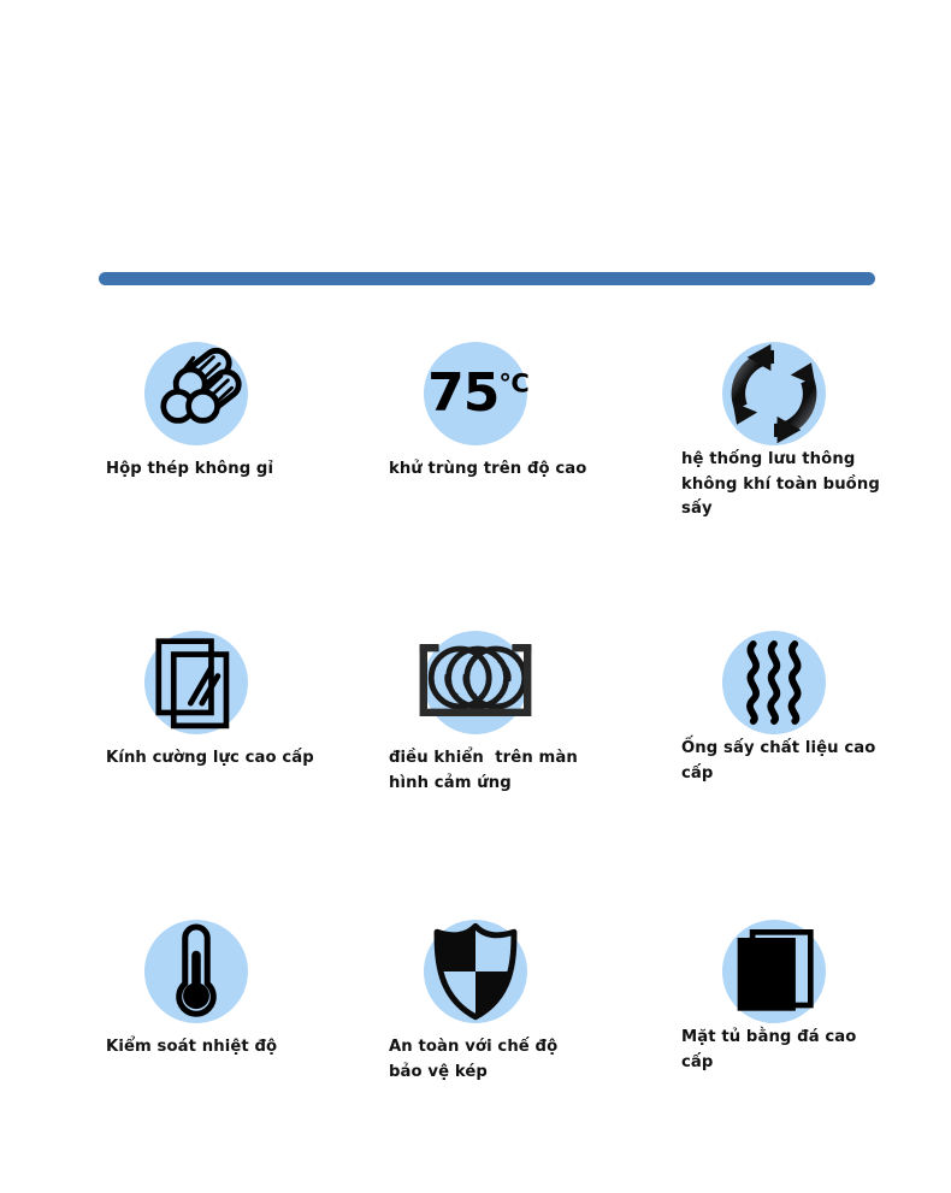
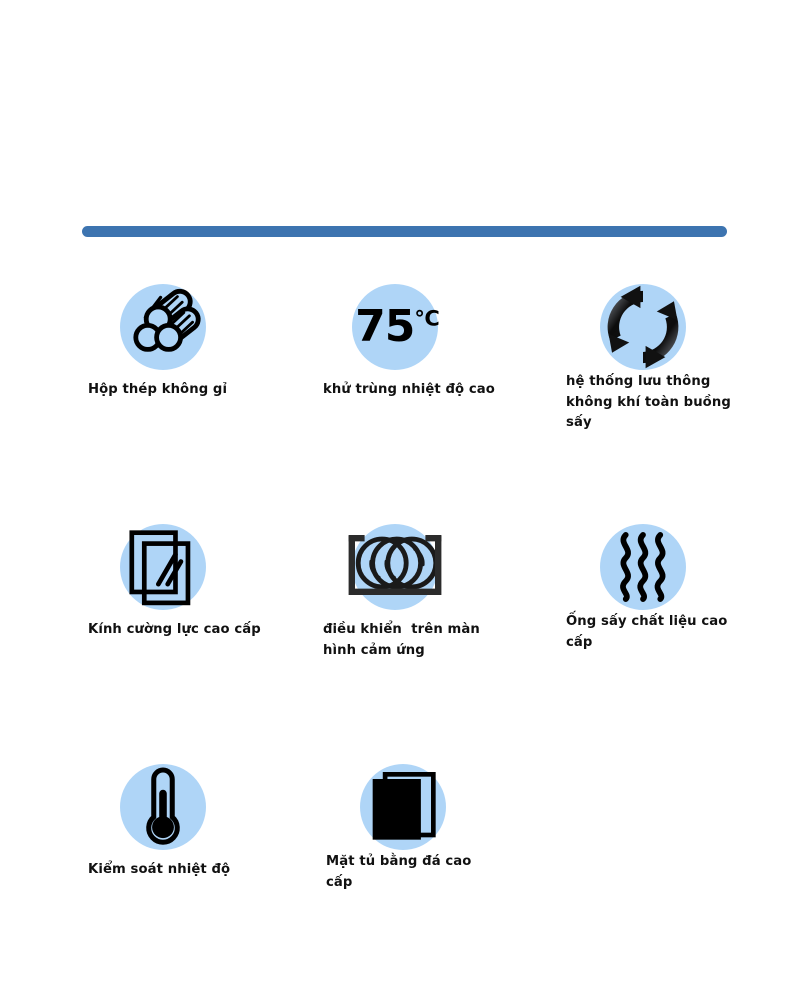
  Hộp thép không gỉ
  75℃
- khử trùng trên độ cao
+ khử trùng nhiệt độ cao
  hệ thống lưu thông
  không khí toàn buồng
  sấy
  Kính cường lực cao cấp
  điều khiển trên màn
  hình cảm ứng
  Ống sấy chất liệu cao
  cấp
  Kiểm soát nhiệt độ
- An toàn với chế độ
- bảo vệ kép
  Mặt tủ bằng đá cao
  cấp
